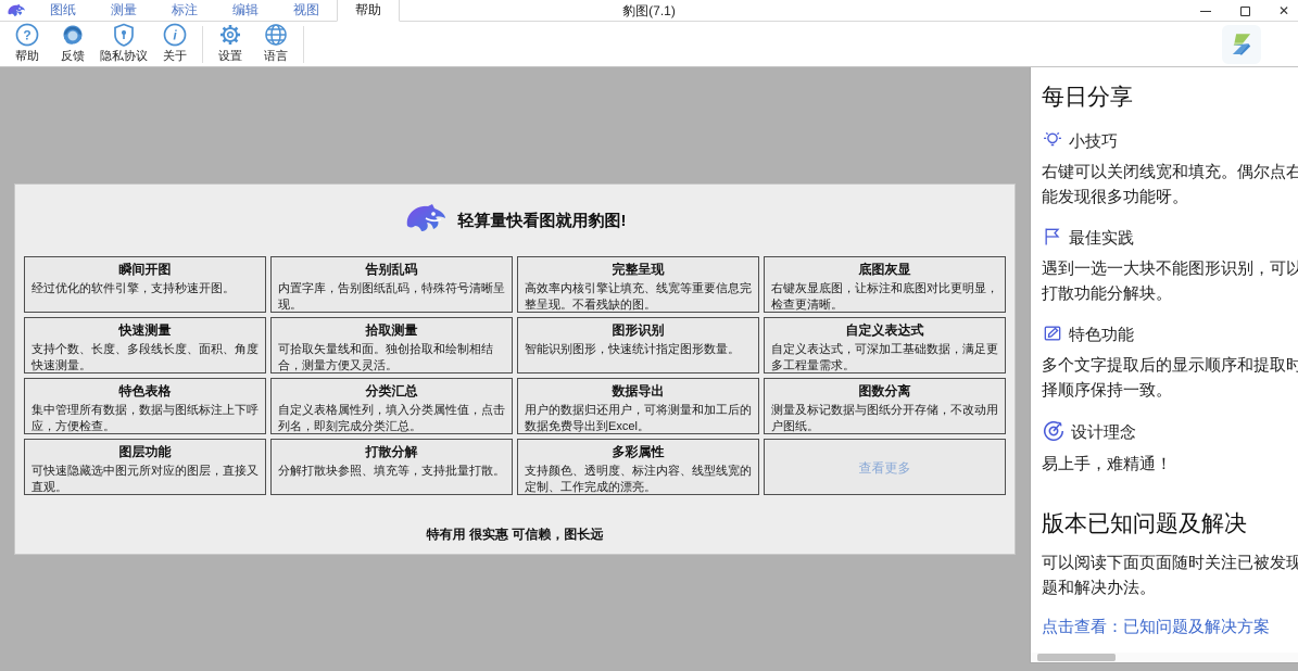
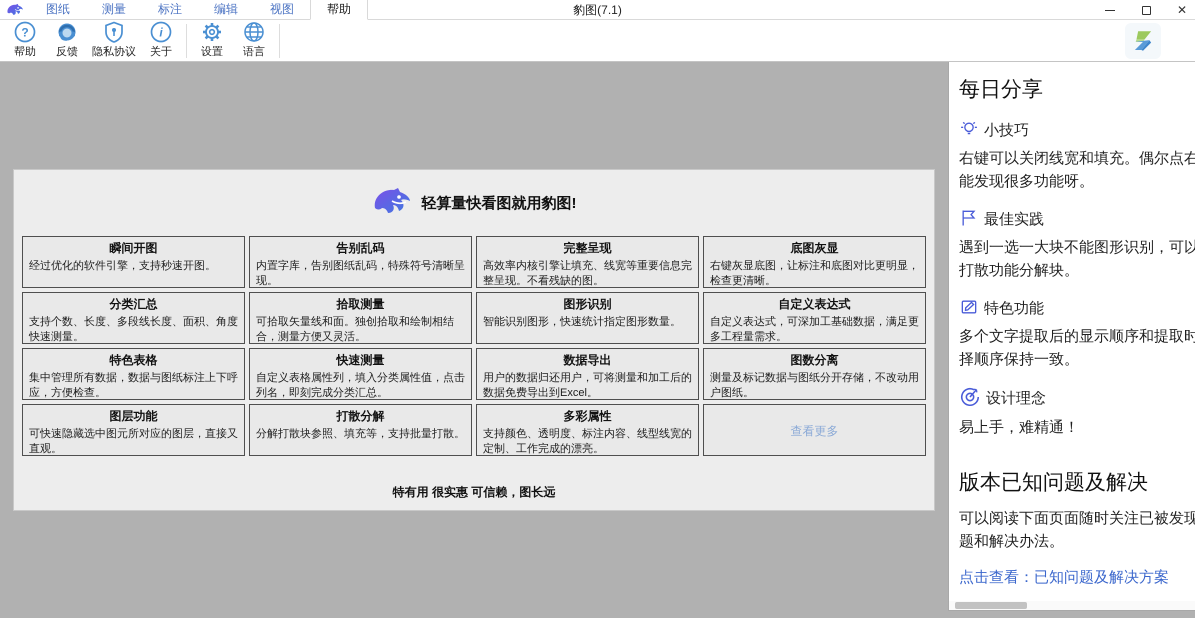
  图纸
  测量
  标注
  编辑
  视图
  帮助
  豹图(7.1)
  ✕
  ?
  帮助
  反馈
  隐私协议
  i
  关于
  设置
  语言
  轻算量快看图就用豹图!
  瞬间开图
  经过优化的软件引擎，支持秒速开图。
  告别乱码
  内置字库，告别图纸乱码，特殊符号清晰呈现。
  完整呈现
  高效率内核引擎让填充、线宽等重要信息完整呈现。不看残缺的图。
  底图灰显
  右键灰显底图，让标注和底图对比更明显，检查更清晰。
- 快速测量
+ 分类汇总
  支持个数、长度、多段线长度、面积、角度快速测量。
  拾取测量
  可拾取矢量线和面。独创拾取和绘制相结合，测量方便又灵活。
  图形识别
  智能识别图形，快速统计指定图形数量。
  自定义表达式
  自定义表达式，可深加工基础数据，满足更多工程量需求。
  特色表格
  集中管理所有数据，数据与图纸标注上下呼应，方便检查。
- 分类汇总
+ 快速测量
  自定义表格属性列，填入分类属性值，点击列名，即刻完成分类汇总。
  数据导出
  用户的数据归还用户，可将测量和加工后的数据免费导出到Excel。
  图数分离
  测量及标记数据与图纸分开存储，不改动用户图纸。
  图层功能
  可快速隐藏选中图元所对应的图层，直接又直观。
  打散分解
  分解打散块参照、填充等，支持批量打散。
  多彩属性
  支持颜色、透明度、标注内容、线型线宽的定制、工作完成的漂亮。
  查看更多
  特有用 很实惠 可信赖，图长远
  每日分享
  小技巧
  右键可以关闭线宽和填充。偶尔点右
  能发现很多功能呀。
  最佳实践
  遇到一选一大块不能图形识别，可以
  打散功能分解块。
  特色功能
  多个文字提取后的显示顺序和提取时
  择顺序保持一致。
  设计理念
  易上手，难精通！
  版本已知问题及解决
  可以阅读下面页面随时关注已被发现
  题和解决办法。
  点击查看：已知问题及解决方案
